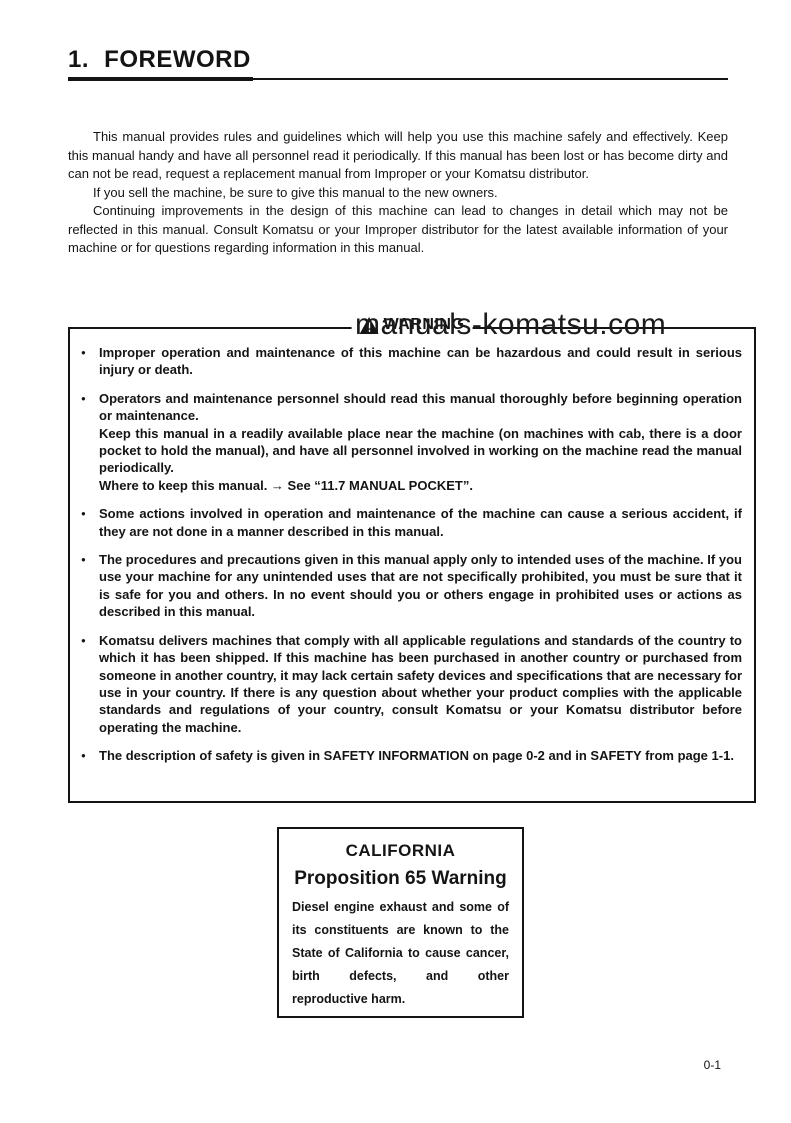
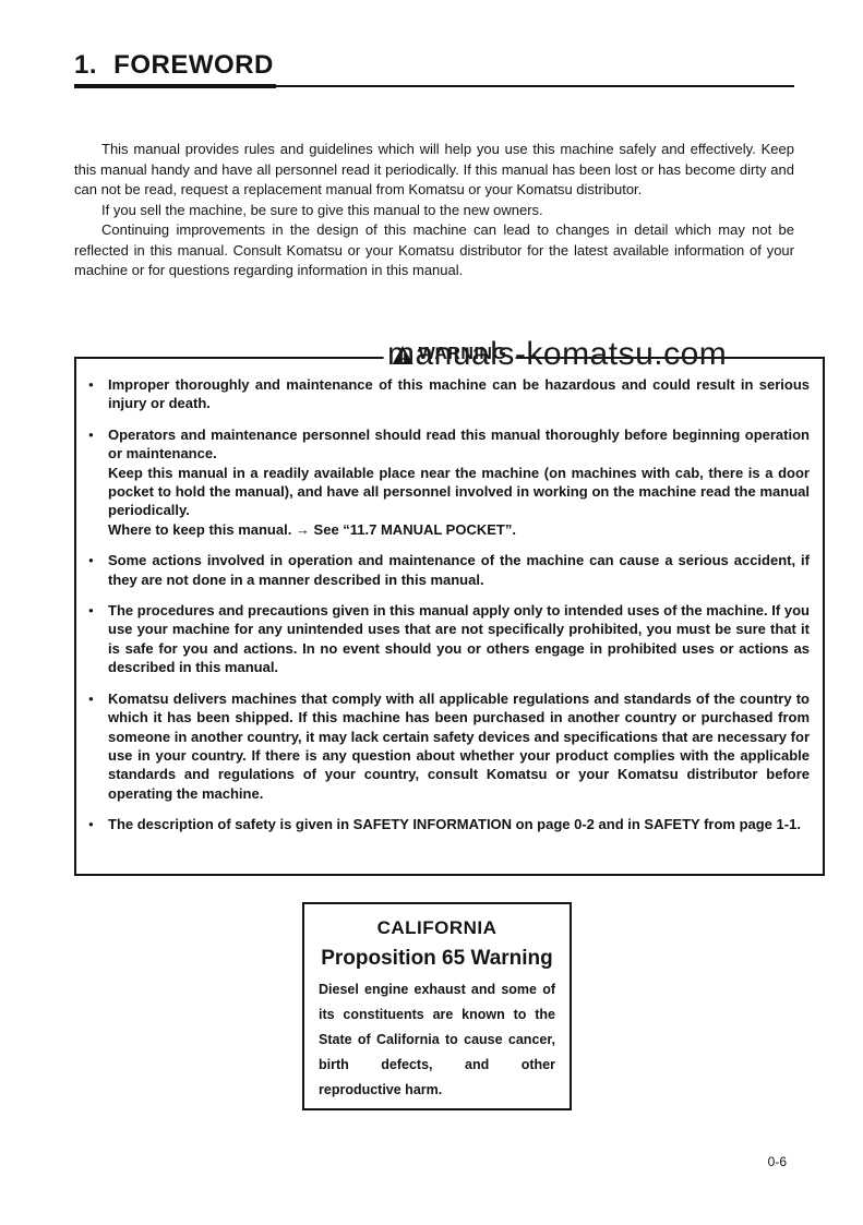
  1. FOREWORD
- This manual provides rules and guidelines which will help you use this machine safely and effectively. Keep this manual handy and have all personnel read it periodically. If this manual has been lost or has become dirty and can not be read, request a replacement manual from Improper or your Komatsu distributor.
+ This manual provides rules and guidelines which will help you use this machine safely and effectively. Keep this manual handy and have all personnel read it periodically. If this manual has been lost or has become dirty and can not be read, request a replacement manual from Komatsu or your Komatsu distributor.
  If you sell the machine, be sure to give this manual to the new owners.
- Continuing improvements in the design of this machine can lead to changes in detail which may not be reflected in this manual. Consult Komatsu or your Improper distributor for the latest available information of your machine or for questions regarding information in this manual.
+ Continuing improvements in the design of this machine can lead to changes in detail which may not be reflected in this manual. Consult Komatsu or your Komatsu distributor for the latest available information of your machine or for questions regarding information in this manual.
  WARNING
- Improper operation and maintenance of this machine can be hazardous and could result in serious injury or death.
+ Improper thoroughly and maintenance of this machine can be hazardous and could result in serious injury or death.
  Operators and maintenance personnel should read this manual thoroughly before beginning operation or maintenance.
  Keep this manual in a readily available place near the machine (on machines with cab, there is a door pocket to hold the manual), and have all personnel involved in working on the machine read the manual periodically.
  Where to keep this manual. → See “11.7 MANUAL POCKET”.
  Some actions involved in operation and maintenance of the machine can cause a serious accident, if they are not done in a manner described in this manual.
- The procedures and precautions given in this manual apply only to intended uses of the machine. If you use your machine for any unintended uses that are not specifically prohibited, you must be sure that it is safe for you and others. In no event should you or others engage in prohibited uses or actions as described in this manual.
+ The procedures and precautions given in this manual apply only to intended uses of the machine. If you use your machine for any unintended uses that are not specifically prohibited, you must be sure that it is safe for you and actions. In no event should you or others engage in prohibited uses or actions as described in this manual.
  Komatsu delivers machines that comply with all applicable regulations and standards of the country to which it has been shipped. If this machine has been purchased in another country or purchased from someone in another country, it may lack certain safety devices and specifications that are necessary for use in your country. If there is any question about whether your product complies with the applicable standards and regulations of your country, consult Komatsu or your Komatsu distributor before operating the machine.
  The description of safety is given in SAFETY INFORMATION on page 0-2 and in SAFETY from page 1-1.
  manuals-komatsu.com
  CALIFORNIA
  Proposition 65 Warning
  Diesel engine exhaust and some of its constituents are known to the State of California to cause cancer, birth defects, and other reproductive harm.
- 0-1
+ 0-6
